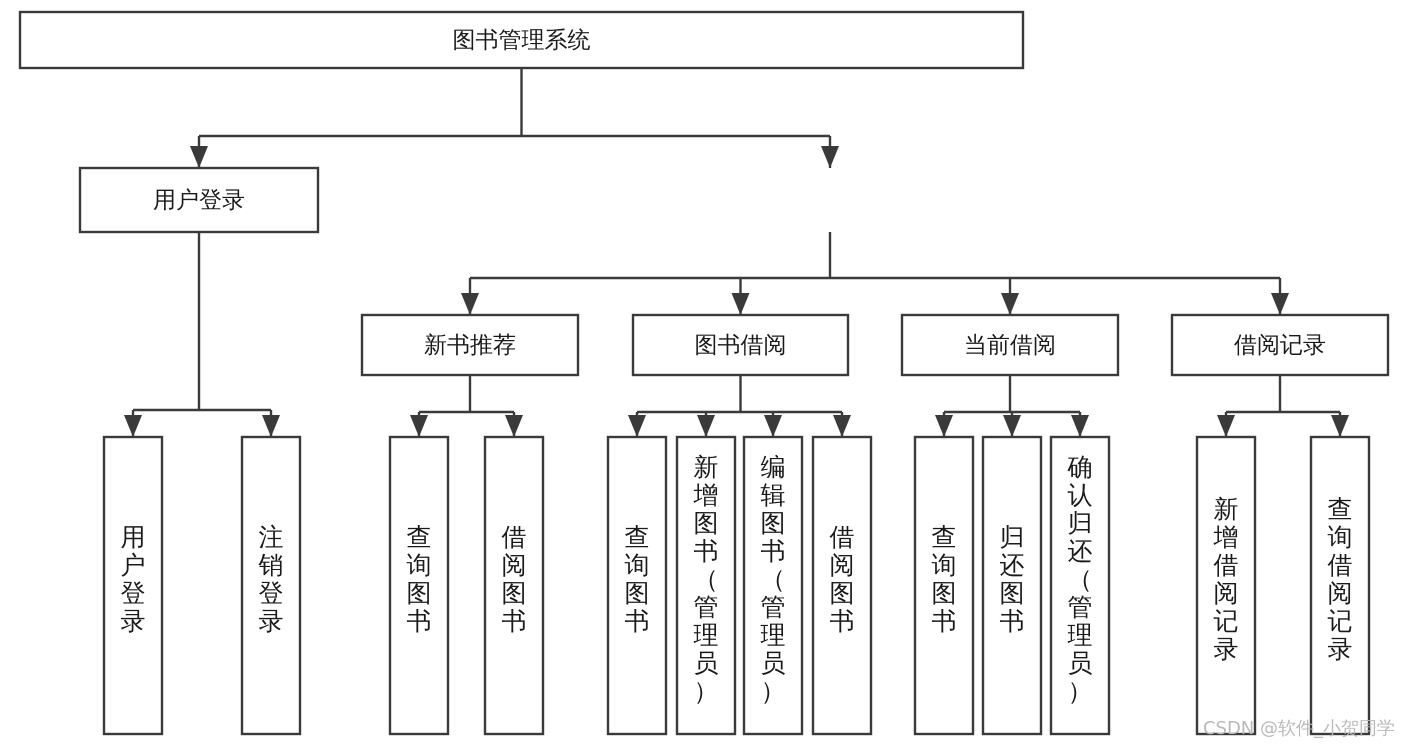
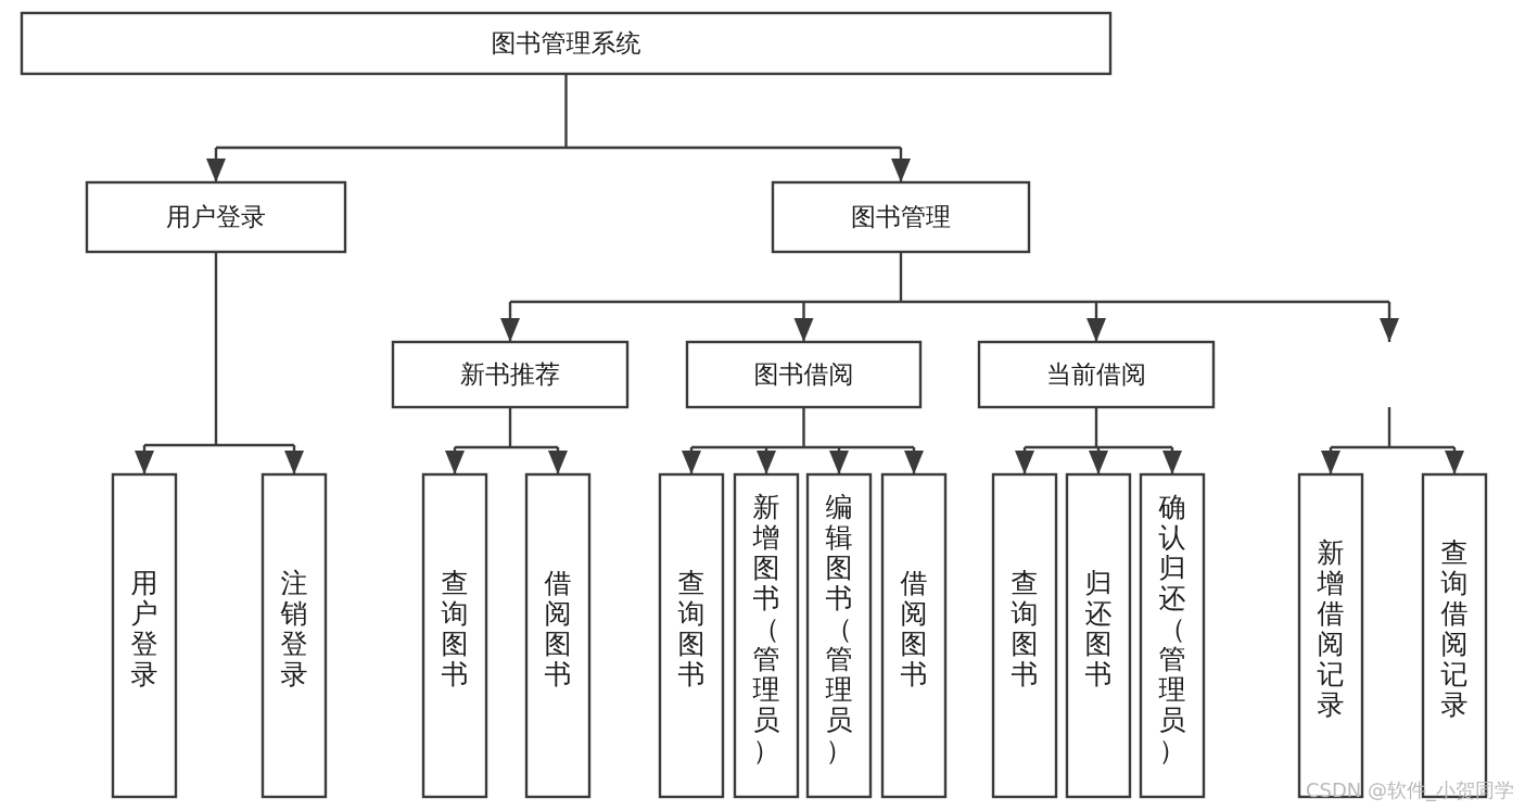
  图书管理系统
  用户登录
+ 图书管理
  新书推荐
  图书借阅
  当前借阅
- 借阅记录
  用户登录
  注销登录
  查询图书
  借阅图书
  查询图书
  新增图书（管理员）
  编辑图书（管理员）
  借阅图书
  查询图书
  归还图书
  确认归还（管理员）
  新增借阅记录
  查询借阅记录
  CSDN @软件_小贺同学
